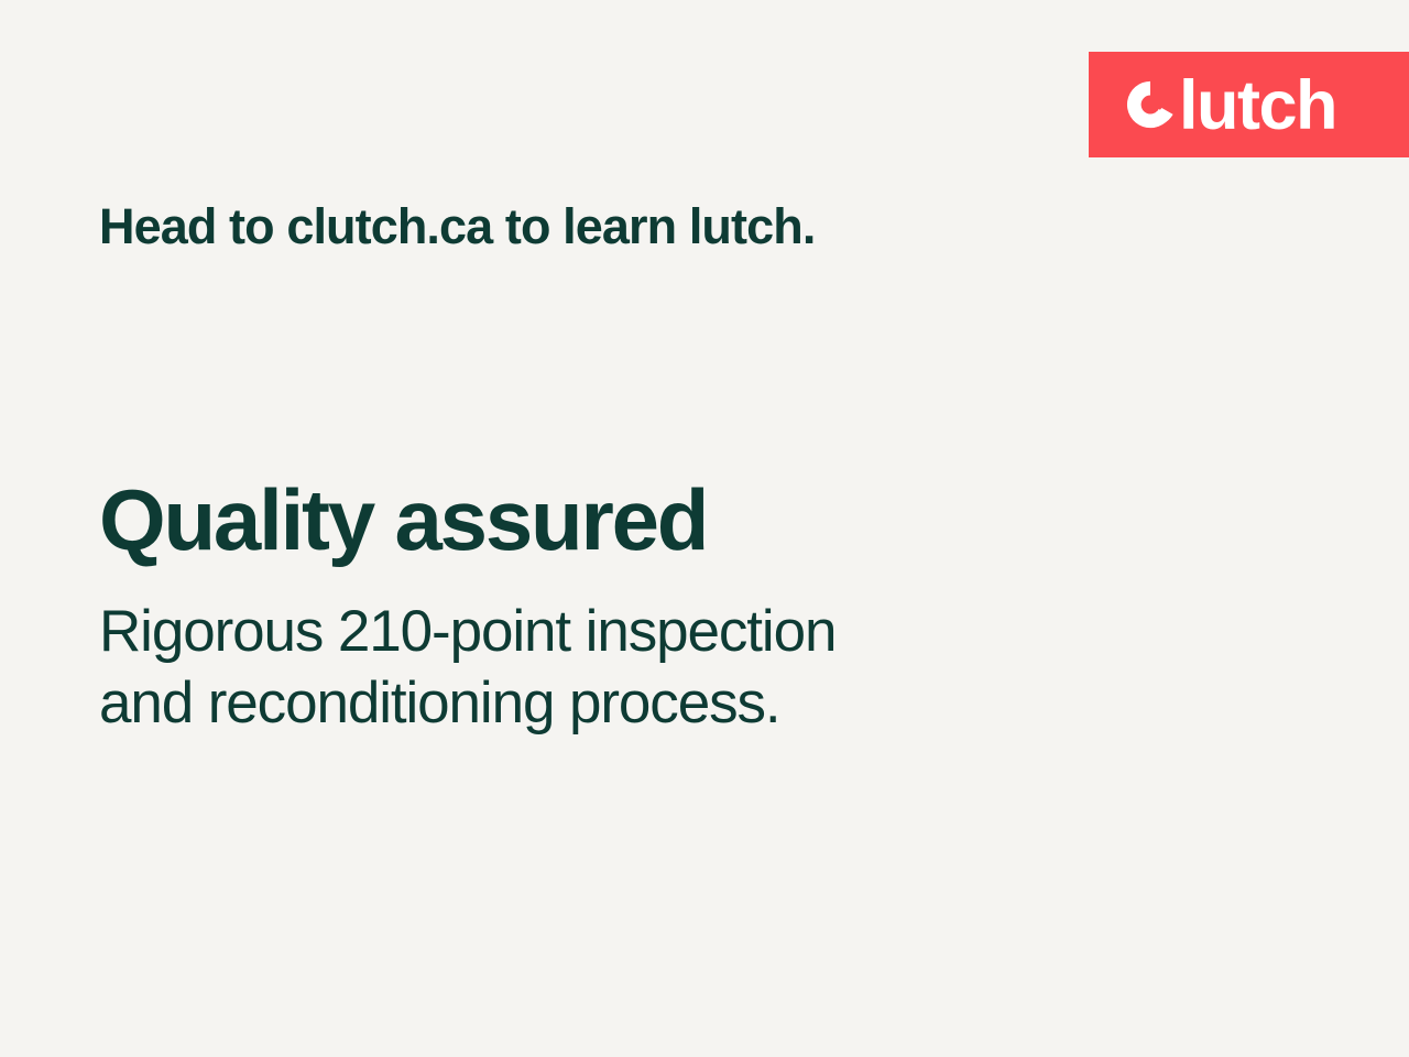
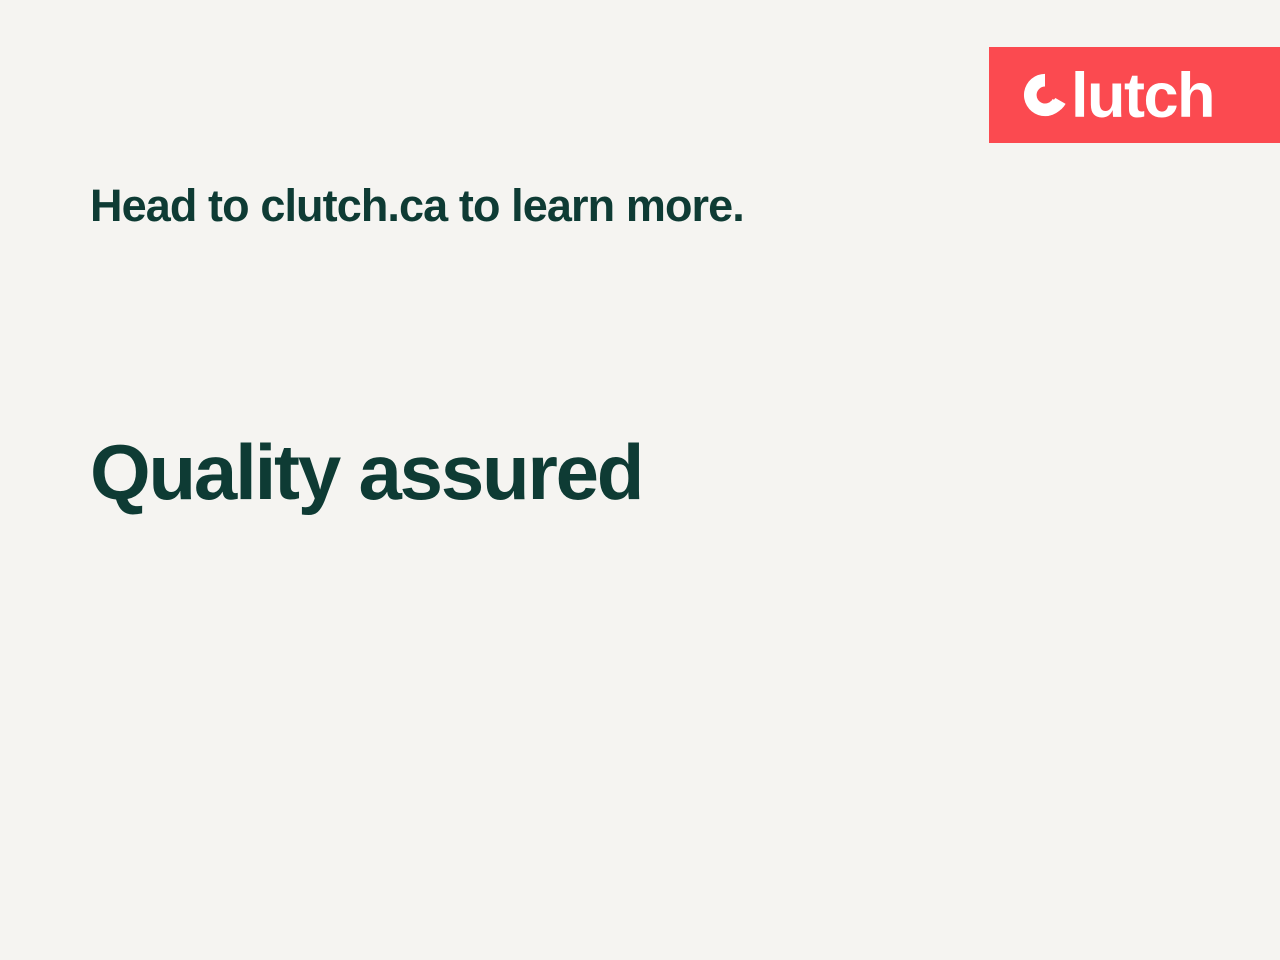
  lutch
- Head to clutch.ca to learn lutch.
+ Head to clutch.ca to learn more.
  Quality assured
- Rigorous 210-point inspection
- and reconditioning process.
